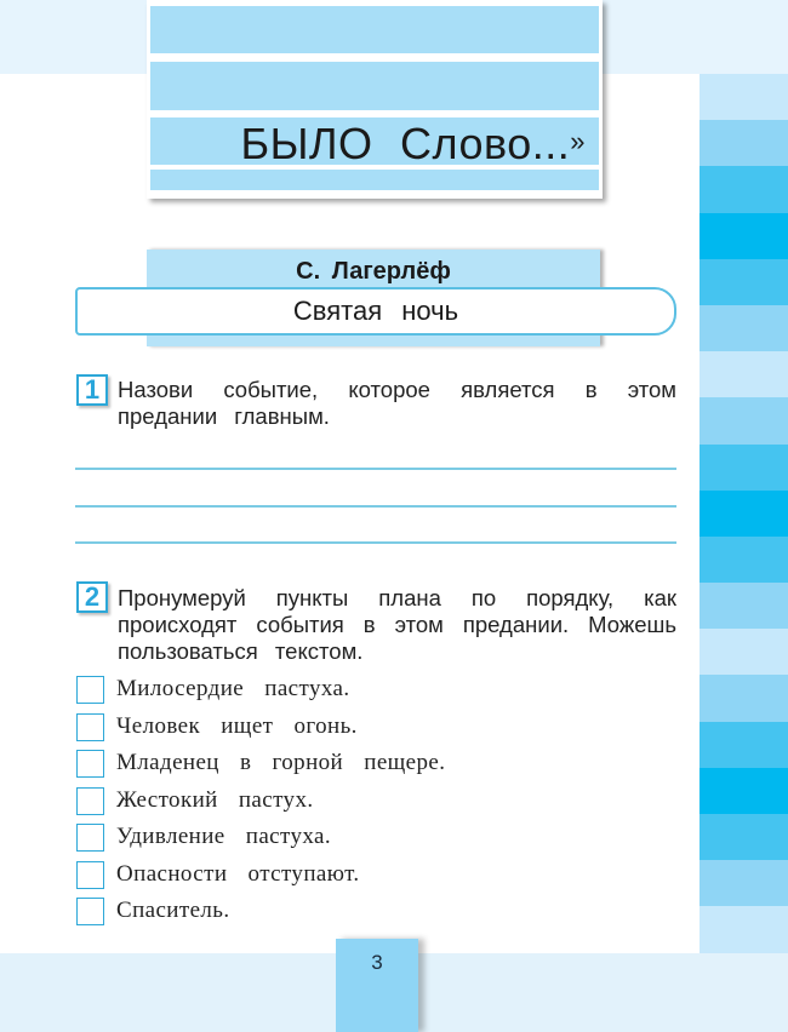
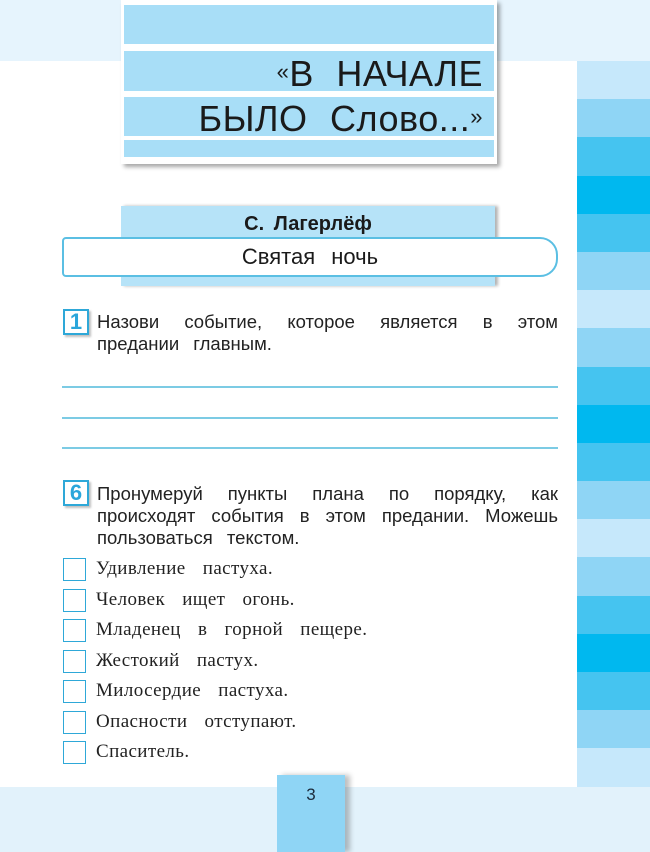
+ «В НАЧАЛЕ
  БЫЛО Слово...»
  С. Лагерлёф
  Святая ночь
  1
  Назови событие, которое является в этом предании главным.
- 2
+ 6
  Пронумеруй пункты плана по порядку, как происходят события в этом предании. Можешь пользоваться текстом.
- Милосердие пастуха.
+ Удивление пастуха.
  Человек ищет огонь.
  Младенец в горной пещере.
  Жестокий пастух.
- Удивление пастуха.
+ Милосердие пастуха.
  Опасности отступают.
  Спаситель.
  3
